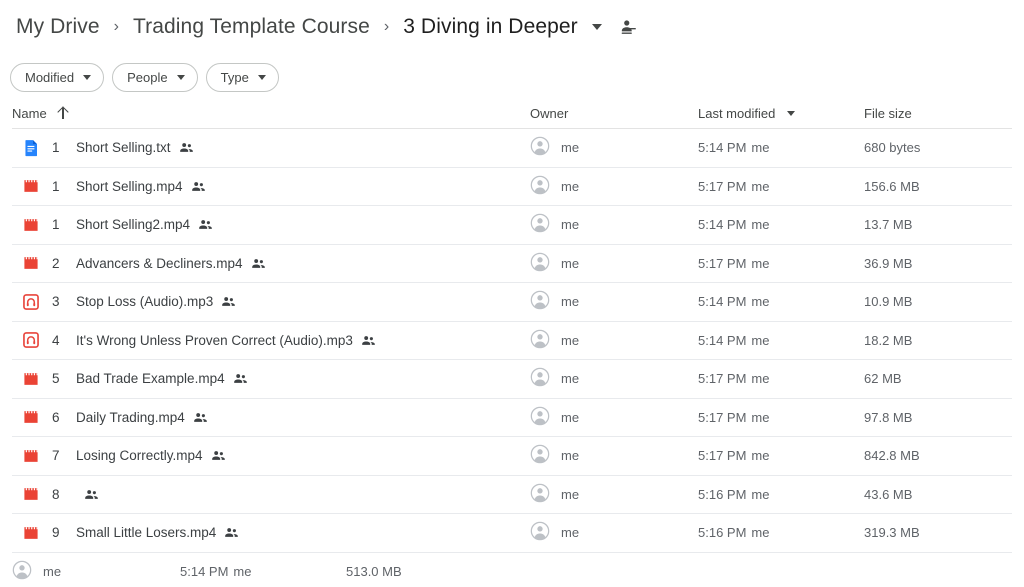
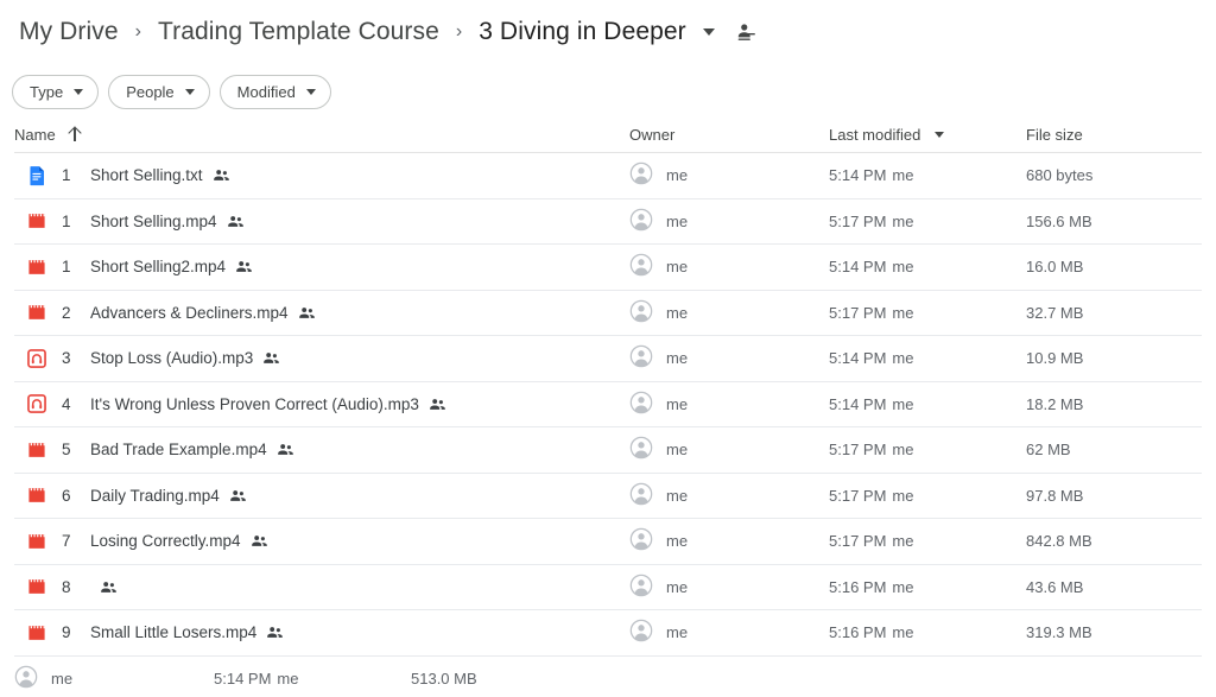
  My Drive
  ›
  Trading Template Course
  ›
  3 Diving in Deeper
- Modified
+ Type
  People
- Type
+ Modified
  Name
  Owner
  Last modified
  File size
  1
  Short Selling.txt
  me
  5:14 PM me
  680 bytes
  1
  Short Selling.mp4
  me
  5:17 PM me
  156.6 MB
  1
  Short Selling2.mp4
  me
  5:14 PM me
- 13.7 MB
+ 16.0 MB
  2
  Advancers & Decliners.mp4
  me
  5:17 PM me
- 36.9 MB
+ 32.7 MB
  3
  Stop Loss (Audio).mp3
  me
  5:14 PM me
  10.9 MB
  4
  It's Wrong Unless Proven Correct (Audio).mp3
  me
  5:14 PM me
  18.2 MB
  5
  Bad Trade Example.mp4
  me
  5:17 PM me
  62 MB
  6
  Daily Trading.mp4
  me
  5:17 PM me
  97.8 MB
  7
  Losing Correctly.mp4
  me
  5:17 PM me
  842.8 MB
  8
  me
  5:16 PM me
  43.6 MB
  9
  Small Little Losers.mp4
  me
  5:16 PM me
  319.3 MB
  me
  5:14 PM me
  513.0 MB
